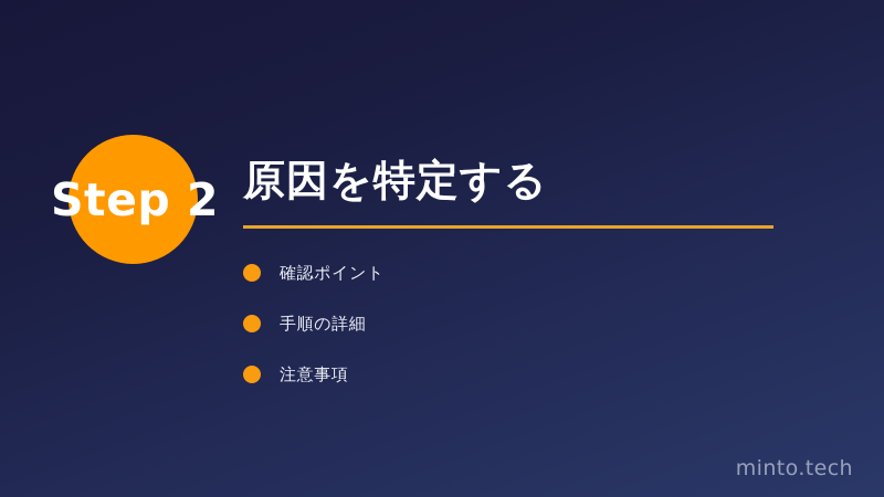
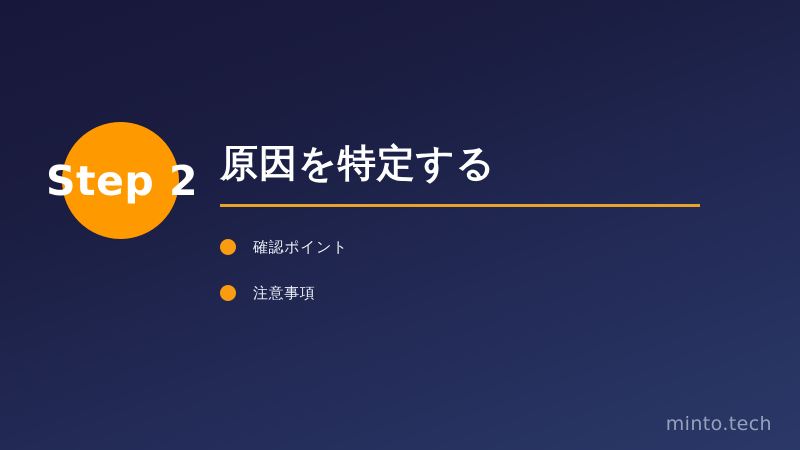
  Step 2
  原因を特定する
  確認ポイント
- 手順の詳細
  注意事項
  minto.tech
